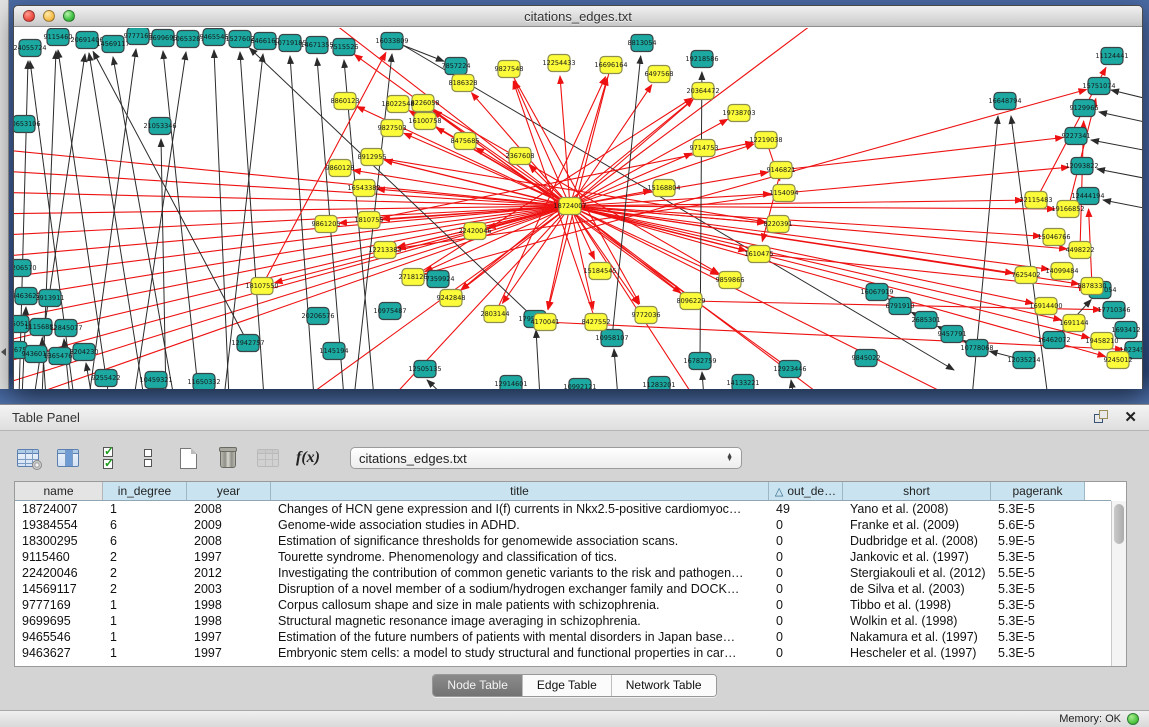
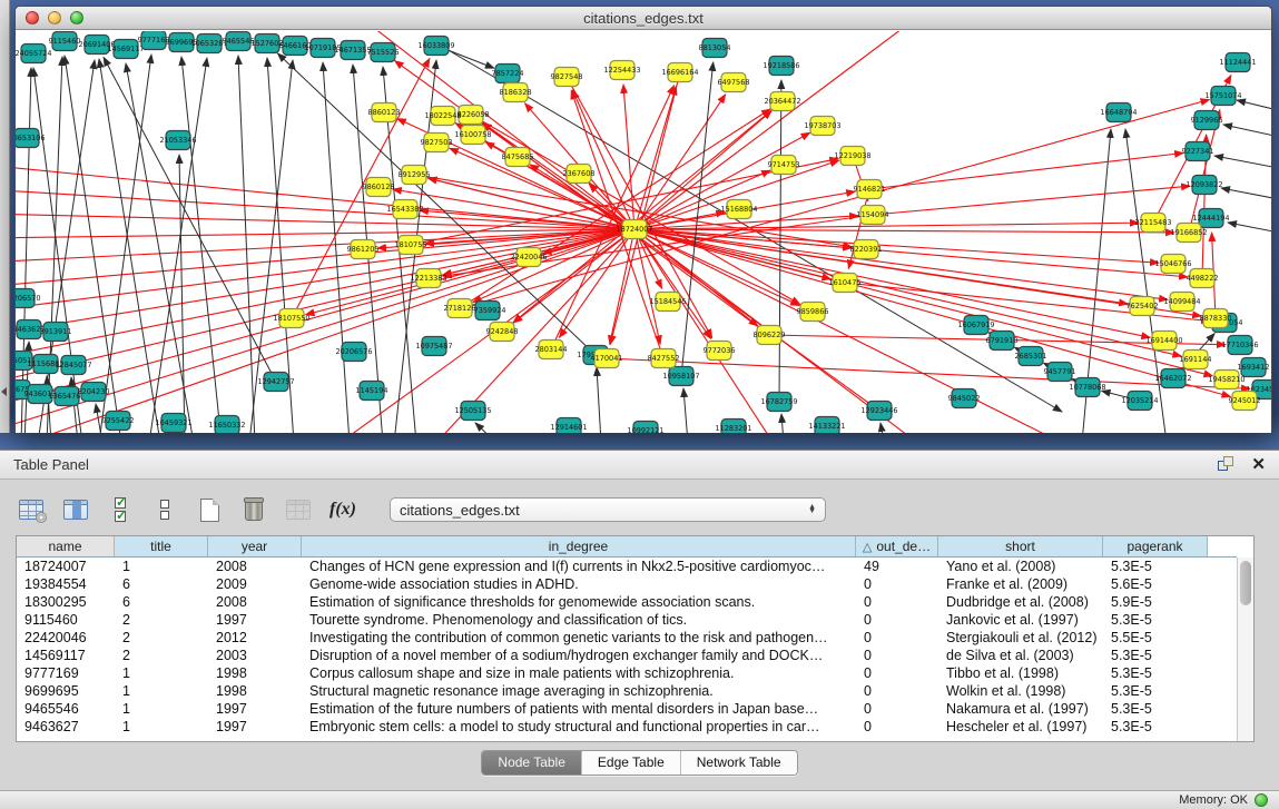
  citations_edges.txt
  24055724
  9115460
  2069140
  14569117
  9777169
  9699695
  1065328
  9465546
  1527602
  6466160
  10719185
  14671355
  7515526
  16033809
  7857224
  8813054
  19218586
  206570
  946362
  3913911
  1115688
  12845077
  943601
  1365476
  8204230
  12942757
  20206576
  1145194
  10975487
  7359924
  12505135
  10958107
  16782759
  12923446
  9845022
  16067919
  6791910
  2685301
  9457791
  10778068
  16648794
  11124441
  15751074
  9129966
  9227341
  12093822
  12444194
  17710346
  1693412
  12035214
  16462072
  18724007
  1154094
  8220391
  1610475
  9859866
  8096229
  9772036
  8427552
  4170041
  2803144
  9242848
  2718126
  12213383
  1810755
  16543382
  8912955
  8226058
  8186328
  9827548
  12254433
  16696164
  6497568
  20364472
  19738703
  12219038
  9146821
  8860123
  18022548
  8475685
  2367608
  16100758
  22420046
  9860128
  9861205
  18107550
  9714753
  15168804
  22115483
  19166852
  15046766
  4498222
  14099484
  7625402
  8878330
  16914400
  1691144
  19458210
  9245012
  15184545
  12914601
  10992121
  11283201
  14133221
  9255422
  10459321
  11650332
  Table Panel
  ✕
  f(x)
  citations_edges.txt
  name
- in_degree
+ title
  year
- title
+ in_degree
  △
  out_de…
  short
  pagerank
  18724007
  1
  2008
  Changes of HCN gene expression and I(f) currents in Nkx2.5-positive cardiomyoc…
  49
  Yano et al. (2008)
  5.3E-5
  19384554
  6
  2009
  Genome-wide association studies in ADHD.
  0
  Franke et al. (2009)
  5.6E-5
  18300295
  6
  2008
  Estimation of significance thresholds for genomewide association scans.
  0
  Dudbridge et al. (2008)
  5.9E-5
  9115460
  2
  1997
  Tourette syndrome. Phenomenology and classification of tics.
  0
  Jankovic et al. (1997)
  5.3E-5
  22420046
  2
  2012
  Investigating the contribution of common genetic variants to the risk and pathogen…
  0
  Stergiakouli et al. (2012)
  5.5E-5
  14569117
  2
  2003
  Disruption of a novel member of a sodium/hydrogen exchanger family and DOCK…
  0
  de Silva et al. (2003)
  5.3E-5
  9777169
  1
  1998
  Corpus callosum shape and size in male patients with schizophrenia.
  0
  Tibbo et al. (1998)
  5.3E-5
  9699695
  1
  1998
  Structural magnetic resonance image averaging in schizophrenia.
  0
  Wolkin et al. (1998)
  5.3E-5
  9465546
  1
  1997
  Estimation of the future numbers of patients with mental disorders in Japan base…
  0
  Nakamura et al. (1997)
  5.3E-5
  9463627
  1
  1997
  Embryonic stem cells: a model to study structural and functional properties in car…
  0
  Hescheler et al. (1997)
  5.3E-5
  Node Table
  Edge Table
  Network Table
  Memory: OK
